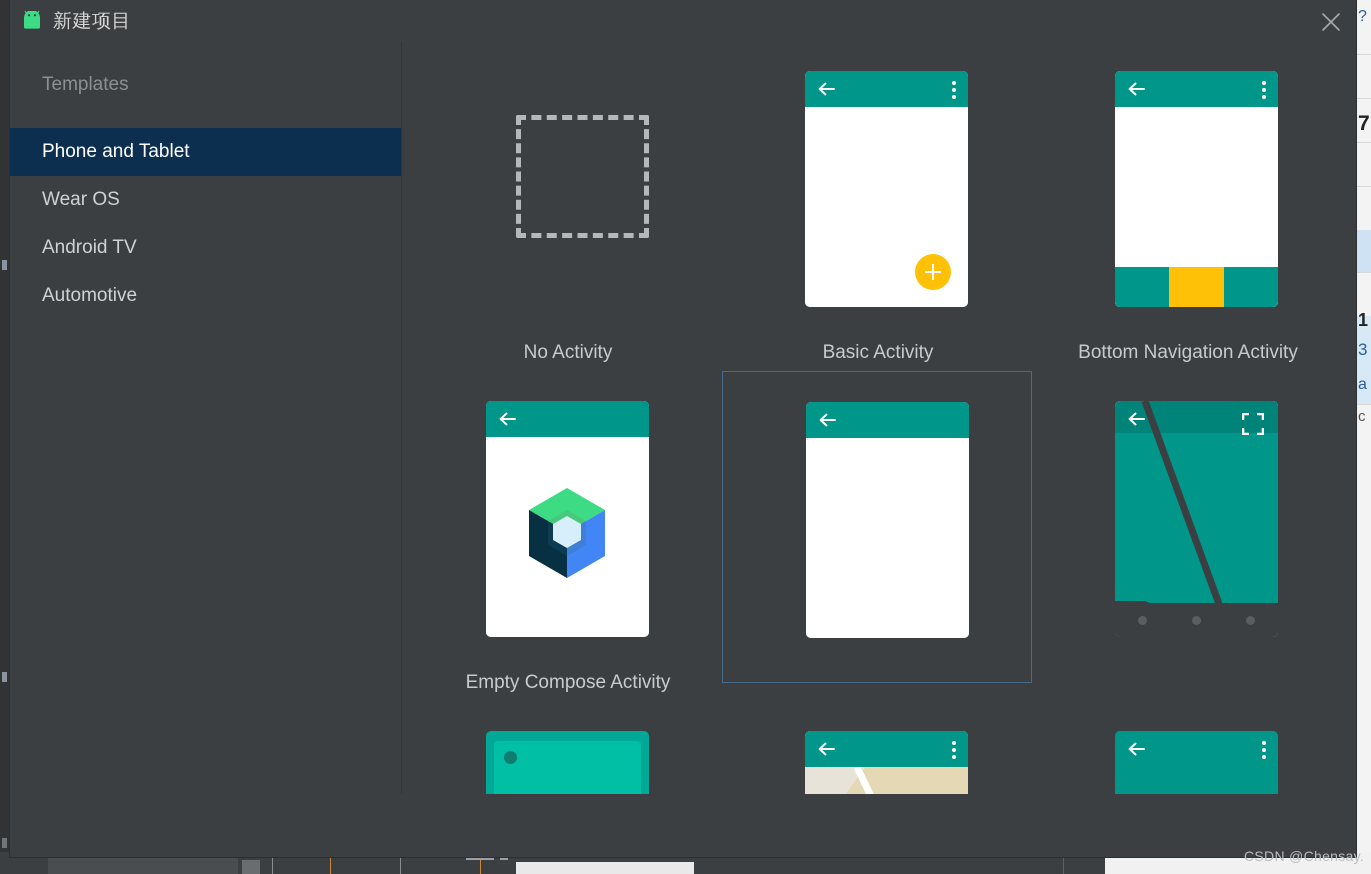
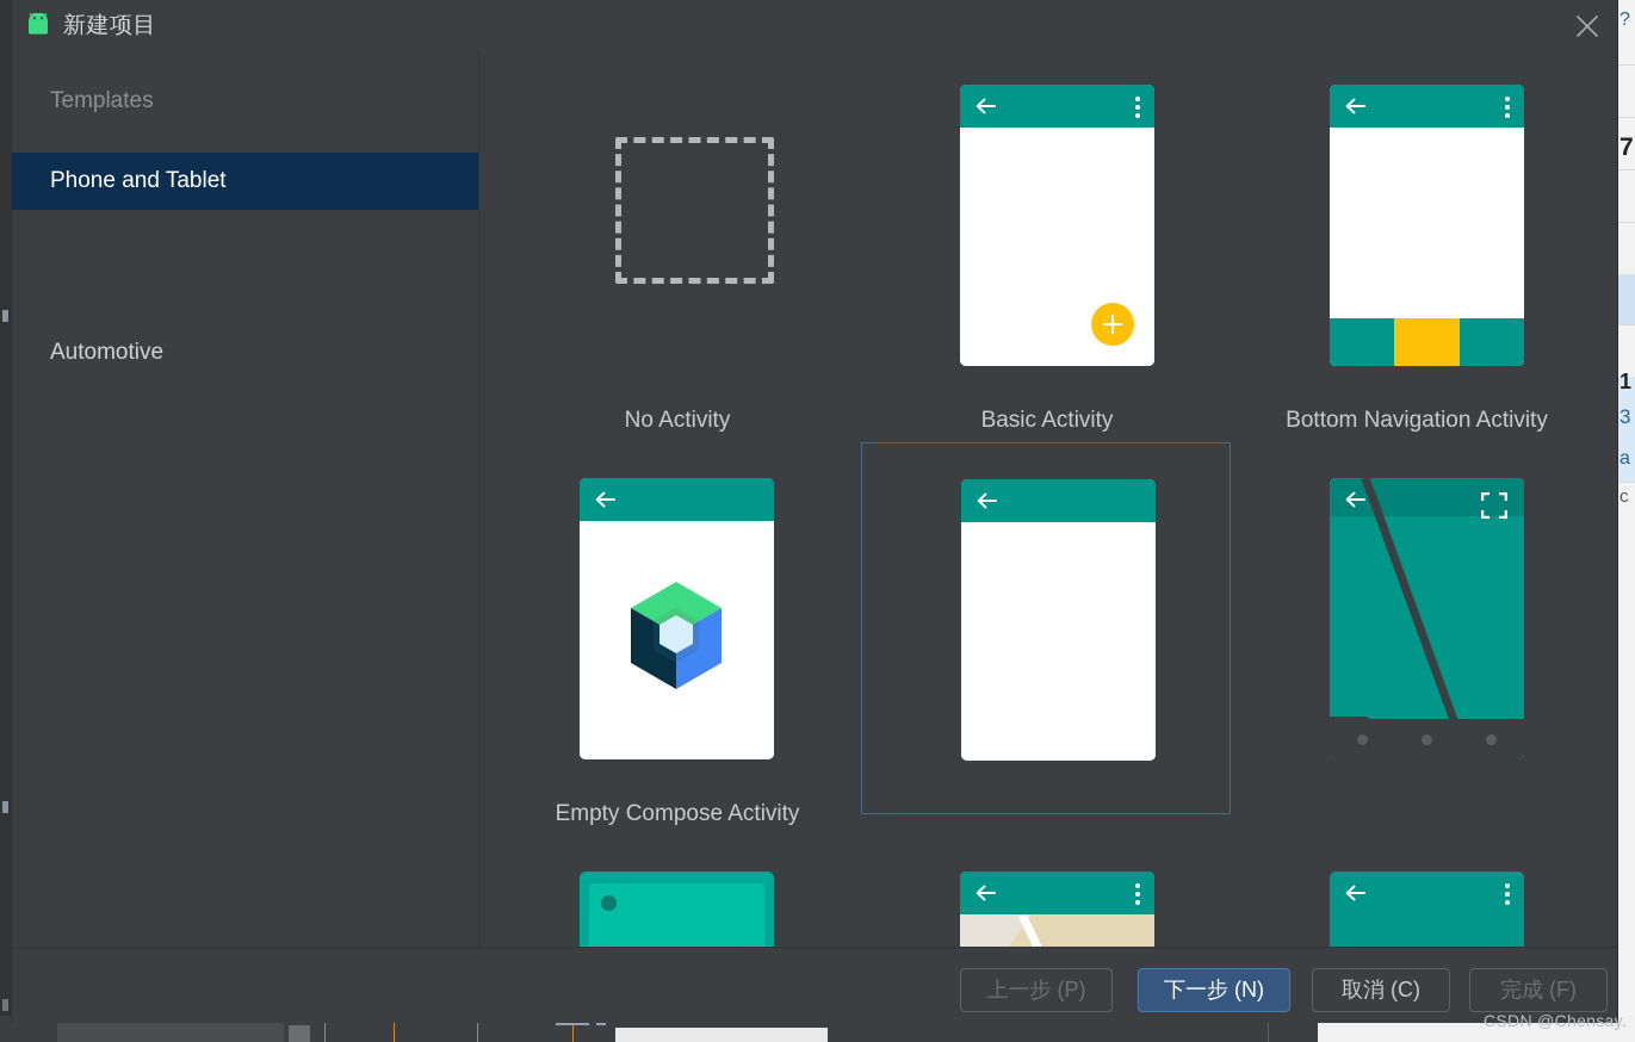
  ?
  7
  1
  3
  a
  c
  新建项目
  Templates
  Phone and Tablet
- Wear OS
- Android TV
  Automotive
  No Activity
  Basic Activity
  Bottom Navigation Activity
  Empty Compose Activity
+ 上一步 (P)
+ 下一步 (N)
+ 取消 (C)
+ 完成 (F)
  CSDN @Chensay.
